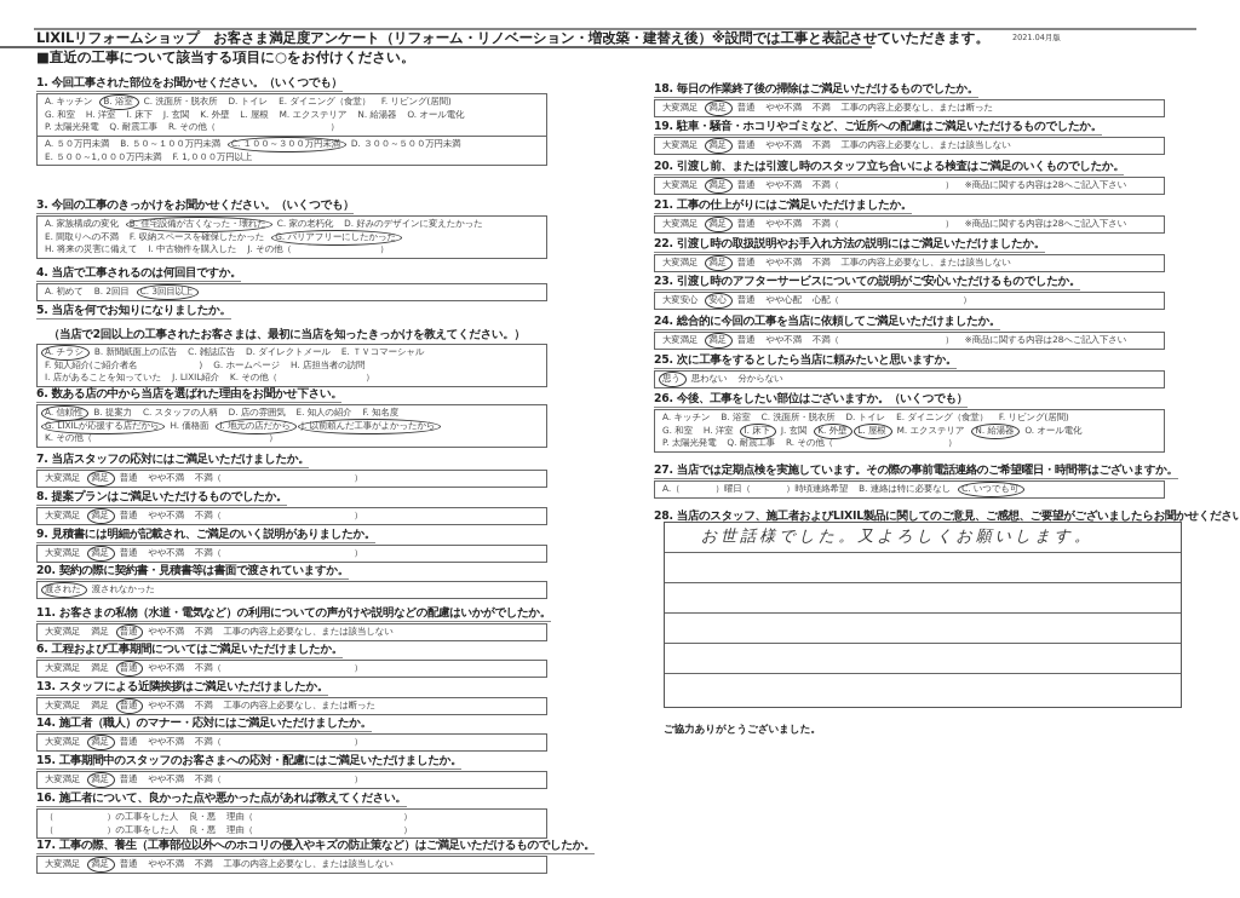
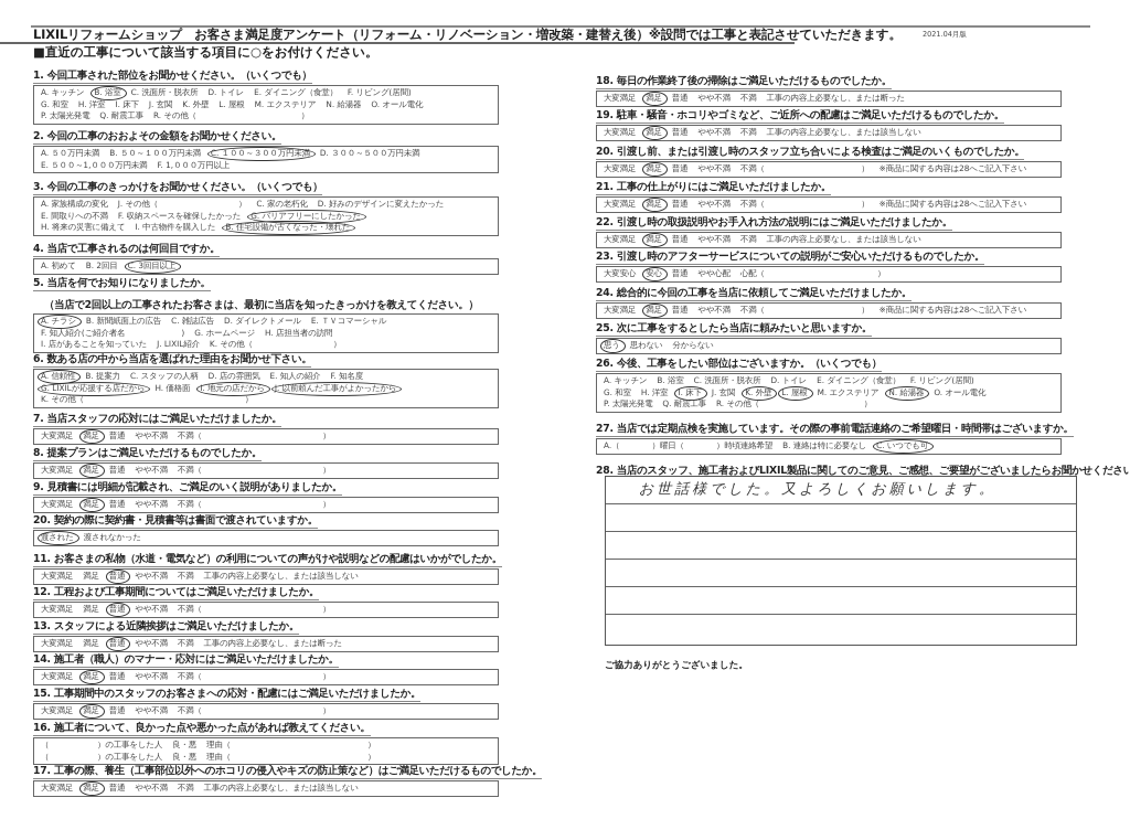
  LIXILリフォームショップ お客さま満足度アンケート（リフォーム・リノベーション・増改築・建替え後）※設問では工事と表記させていただきます。
  2021.04月版
  ■直近の工事について該当する項目に○をお付けください。
  1. 今回工事された部位をお聞かせください。（いくつでも）
  A. キッチン B. 浴室 C. 洗面所・脱衣所 D. トイレ E. ダイニング（食堂） F. リビング(居間)
  G. 和室 H. 洋室 I. 床下 J. 玄関 K. 外壁 L. 屋根 M. エクステリア N. 給湯器 O. オール電化
  P. 太陽光発電 Q. 耐震工事 R. その他（ ）
+ 2. 今回の工事のおおよその金額をお聞かせください。
  A. ５０万円未満 B. ５０～１００万円未満 C. １００～３００万円未満 D. ３００～５００万円未満
  E. ５００～1,０００万円未満 F. 1,０００万円以上
  3. 今回の工事のきっかけをお聞かせください。（いくつでも）
- A. 家族構成の変化 B. 住宅設備が古くなった・壊れた C. 家の老朽化 D. 好みのデザインに変えたかった
+ A. 家族構成の変化 J. その他（ ） C. 家の老朽化 D. 好みのデザインに変えたかった
  E. 間取りへの不満 F. 収納スペースを確保したかった G. バリアフリーにしたかった
- H. 将来の災害に備えて I. 中古物件を購入した J. その他（ ）
+ H. 将来の災害に備えて I. 中古物件を購入した B. 住宅設備が古くなった・壊れた
  4. 当店で工事されるのは何回目ですか。
  A. 初めて B. 2回目 C. 3回目以上
  5. 当店を何でお知りになりましたか。
  （当店で2回以上の工事されたお客さまは、最初に当店を知ったきっかけを教えてください。）
  A. チラシ B. 新聞紙面上の広告 C. 雑誌広告 D. ダイレクトメール E. ＴＶコマーシャル
  F. 知人紹介(ご紹介者名 ) G. ホームページ H. 店担当者の訪問
  I. 店があることを知っていた J. LIXIL紹介 K. その他（ ）
  6. 数ある店の中から当店を選ばれた理由をお聞かせ下さい。
  A. 信頼性 B. 提案力 C. スタッフの人柄 D. 店の雰囲気 E. 知人の紹介 F. 知名度
  G. LIXILが応援する店だから H. 価格面 I. 地元の店だから J. 以前頼んだ工事がよかったから
  K. その他（ ）
  7. 当店スタッフの応対にはご満足いただけましたか。
  大変満足 満足 普通 やや不満 不満（ ）
  8. 提案プランはご満足いただけるものでしたか。
  大変満足 満足 普通 やや不満 不満（ ）
  9. 見積書には明細が記載され、ご満足のいく説明がありましたか。
  大変満足 満足 普通 やや不満 不満（ ）
  20. 契約の際に契約書・見積書等は書面で渡されていますか。
  渡された 渡されなかった
  11. お客さまの私物（水道・電気など）の利用についての声がけや説明などの配慮はいかがでしたか。
  大変満足 満足 普通 やや不満 不満 工事の内容上必要なし、または該当しない
- 6. 工程および工事期間についてはご満足いただけましたか。
+ 12. 工程および工事期間についてはご満足いただけましたか。
  大変満足 満足 普通 やや不満 不満（ ）
  13. スタッフによる近隣挨拶はご満足いただけましたか。
  大変満足 満足 普通 やや不満 不満 工事の内容上必要なし、または断った
  14. 施工者（職人）のマナー・応対にはご満足いただけましたか。
  大変満足 満足 普通 やや不満 不満（ ）
  15. 工事期間中のスタッフのお客さまへの応対・配慮にはご満足いただけましたか。
  大変満足 満足 普通 やや不満 不満（ ）
  16. 施工者について、良かった点や悪かった点があれば教えてください。
  （ ）の工事をした人 良・悪 理由（ ）
  （ ）の工事をした人 良・悪 理由（ ）
  17. 工事の際、養生（工事部位以外へのホコリの侵入やキズの防止策など）はご満足いただけるものでしたか。
  大変満足 満足 普通 やや不満 不満 工事の内容上必要なし、または該当しない
  18. 毎日の作業終了後の掃除はご満足いただけるものでしたか。
  大変満足 満足 普通 やや不満 不満 工事の内容上必要なし、または断った
  19. 駐車・騒音・ホコリやゴミなど、ご近所への配慮はご満足いただけるものでしたか。
  大変満足 満足 普通 やや不満 不満 工事の内容上必要なし、または該当しない
  20. 引渡し前、または引渡し時のスタッフ立ち合いによる検査はご満足のいくものでしたか。
  大変満足 満足 普通 やや不満 不満（ ） ※商品に関する内容は28へご記入下さい
  21. 工事の仕上がりにはご満足いただけましたか。
  大変満足 満足 普通 やや不満 不満（ ） ※商品に関する内容は28へご記入下さい
  22. 引渡し時の取扱説明やお手入れ方法の説明にはご満足いただけましたか。
  大変満足 満足 普通 やや不満 不満 工事の内容上必要なし、または該当しない
  23. 引渡し時のアフターサービスについての説明がご安心いただけるものでしたか。
  大変安心 安心 普通 やや心配 心配（ ）
  24. 総合的に今回の工事を当店に依頼してご満足いただけましたか。
  大変満足 満足 普通 やや不満 不満（ ） ※商品に関する内容は28へご記入下さい
  25. 次に工事をするとしたら当店に頼みたいと思いますか。
  思う 思わない 分からない
  26. 今後、工事をしたい部位はございますか。（いくつでも）
  A. キッチン B. 浴室 C. 洗面所・脱衣所 D. トイレ E. ダイニング（食堂） F. リビング(居間)
  G. 和室 H. 洋室 I. 床下 J. 玄関 K. 外壁 L. 屋根 M. エクステリア N. 給湯器 O. オール電化
  P. 太陽光発電 Q. 耐震工事 R. その他（ ）
  27. 当店では定期点検を実施しています。その際の事前電話連絡のご希望曜日・時間帯はございますか。
  A.（ ）曜日（ ）時頃連絡希望 B. 連絡は特に必要なし C. いつでも可
  28. 当店のスタッフ、施工者およびLIXIL製品に関してのご意見、ご感想、ご要望がございましたらお聞かせください
  お世話様でした。又よろしくお願いします。
  ご協力ありがとうございました。
